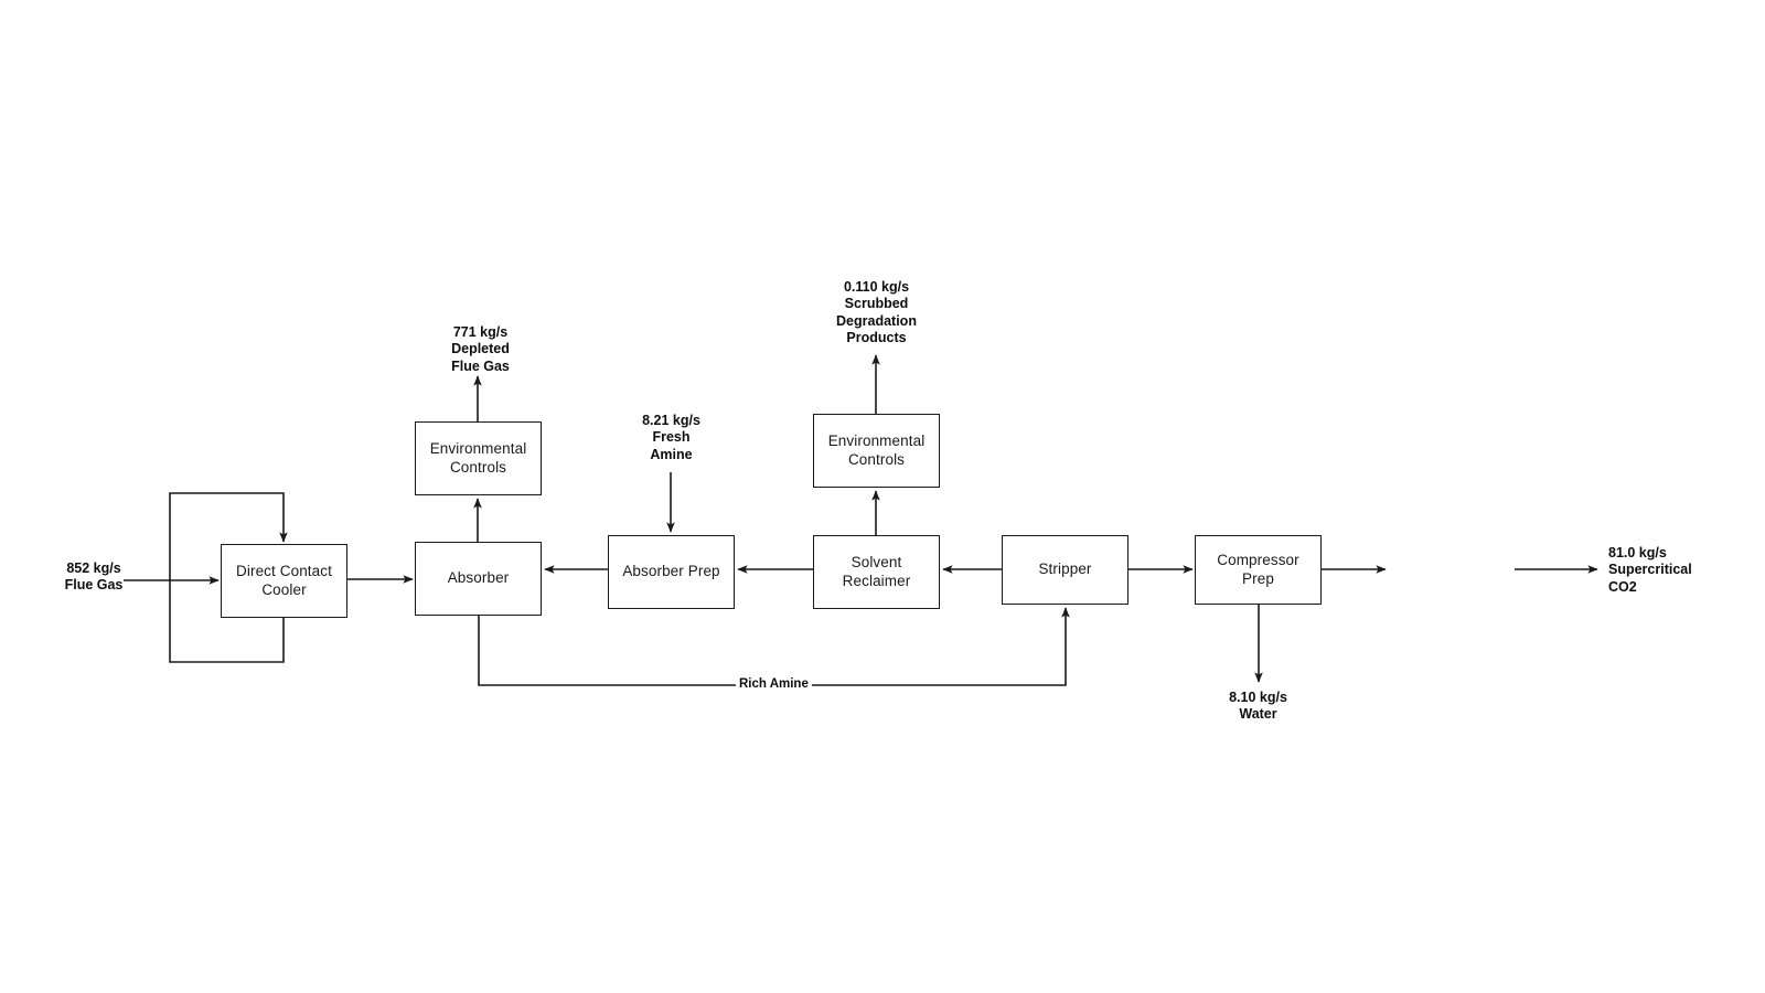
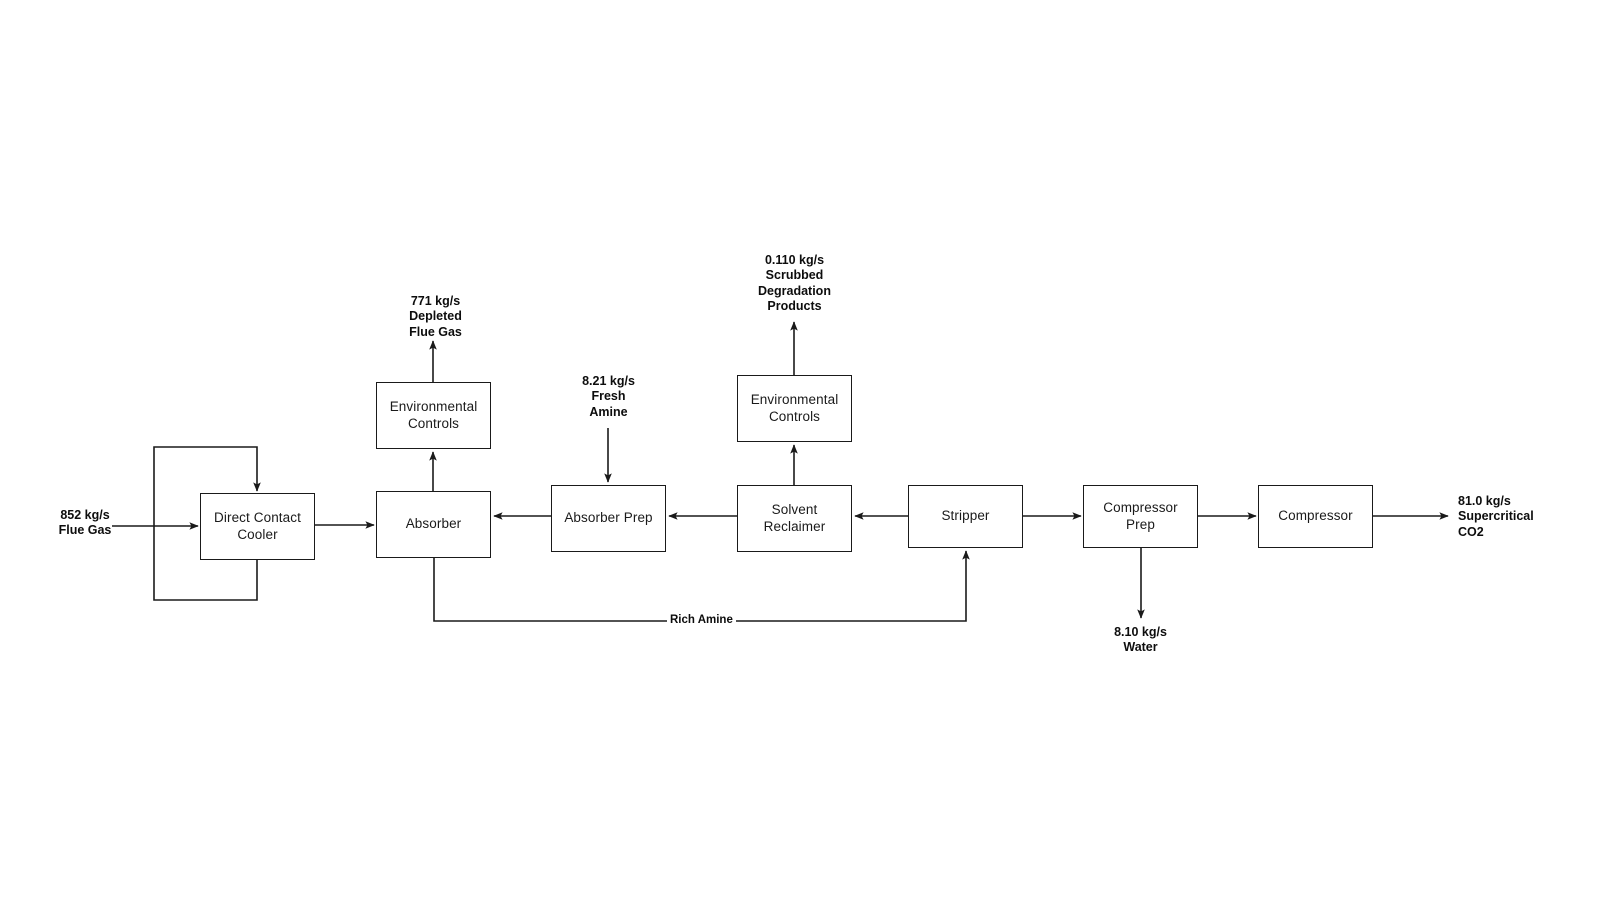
  Direct Contact
  Cooler
  Environmental
  Controls
  Absorber
  Absorber Prep
  Environmental
  Controls
  Solvent Reclaimer
  Stripper
  Compressor Prep
+ Compressor
  852 kg/s
  Flue Gas
  771 kg/s
  Depleted
  Flue Gas
  8.21 kg/s
  Fresh
  Amine
  0.110 kg/s
  Scrubbed
  Degradation
  Products
  8.10 kg/s
  Water
  81.0 kg/s
  Supercritical
  CO2
  Rich Amine
